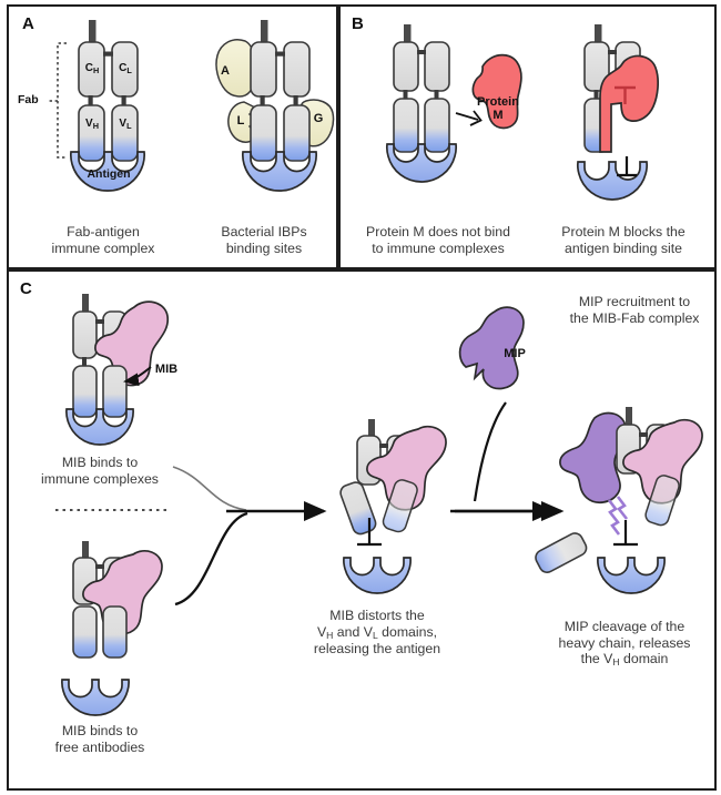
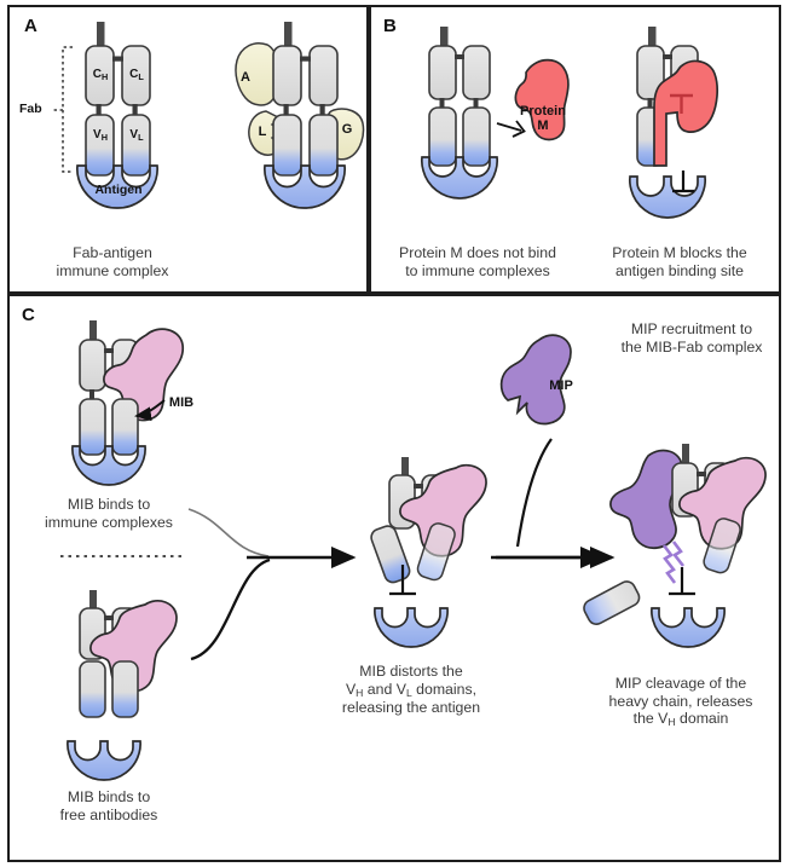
  A
  Fab
  CH
  CL
  VH
  VL
  Antigen
  A
  L
  G
  Fab-antigen
  immune complex
- Bacterial IBPs
- binding sites
  B
  Protein
  M
  Protein M does not bind
  to immune complexes
  Protein M blocks the
  antigen binding site
  C
  MIB
  MIP
  MIB binds to
  immune complexes
  MIB binds to
  free antibodies
  MIB distorts the
  VH and VL domains,
  releasing the antigen
  MIP recruitment to
  the MIB-Fab complex
  MIP cleavage of the
  heavy chain, releases
  the VH domain
